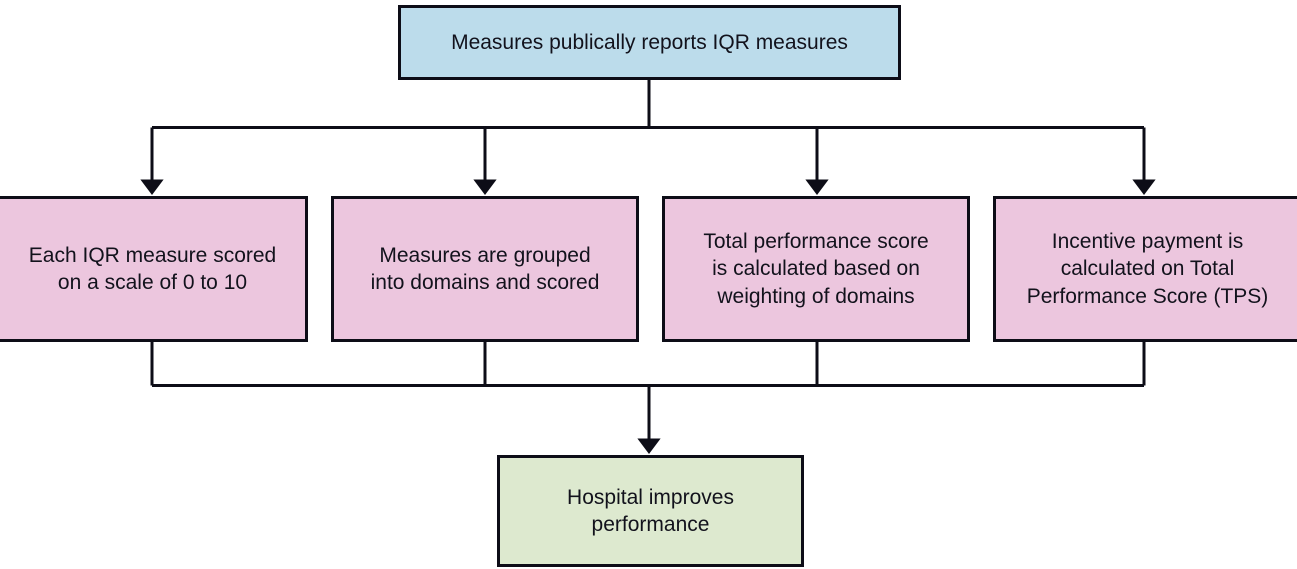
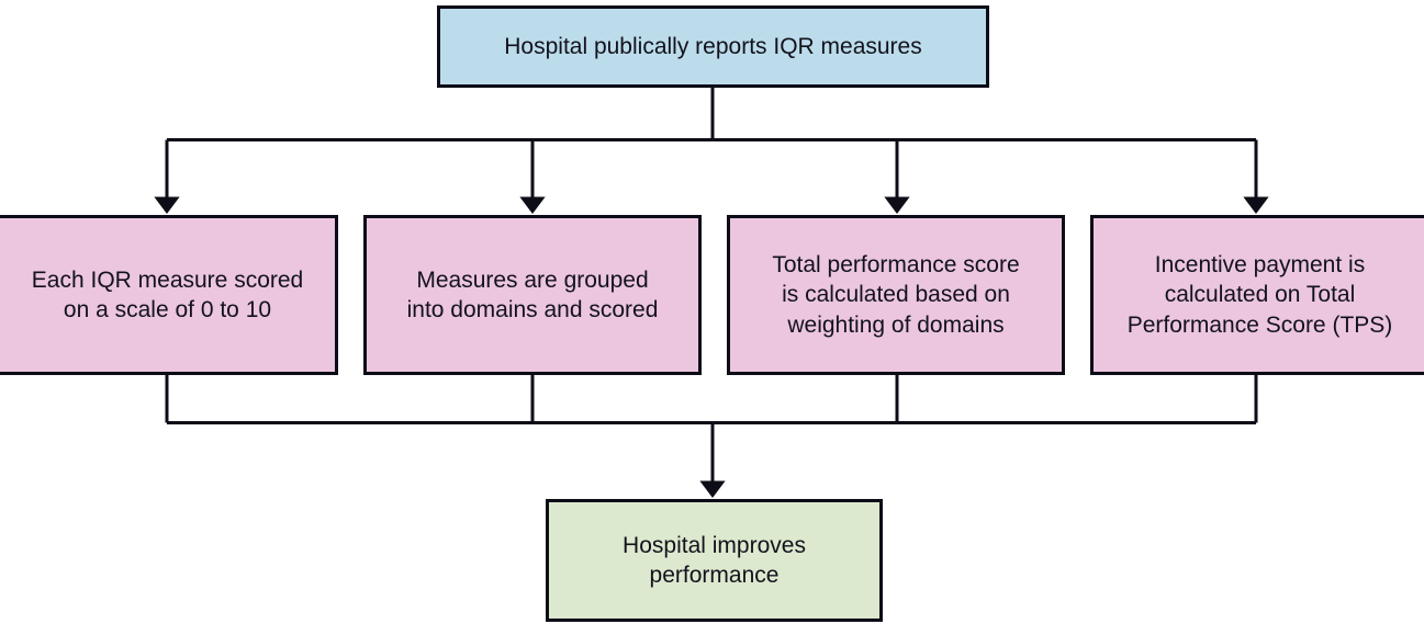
- Measures publically reports IQR measures
+ Hospital publically reports IQR measures
  Each IQR measure scored
  on a scale of 0 to 10
  Measures are grouped
  into domains and scored
  Total performance score
  is calculated based on
  weighting of domains
  Incentive payment is
  calculated on Total
  Performance Score (TPS)
  Hospital improves
  performance
